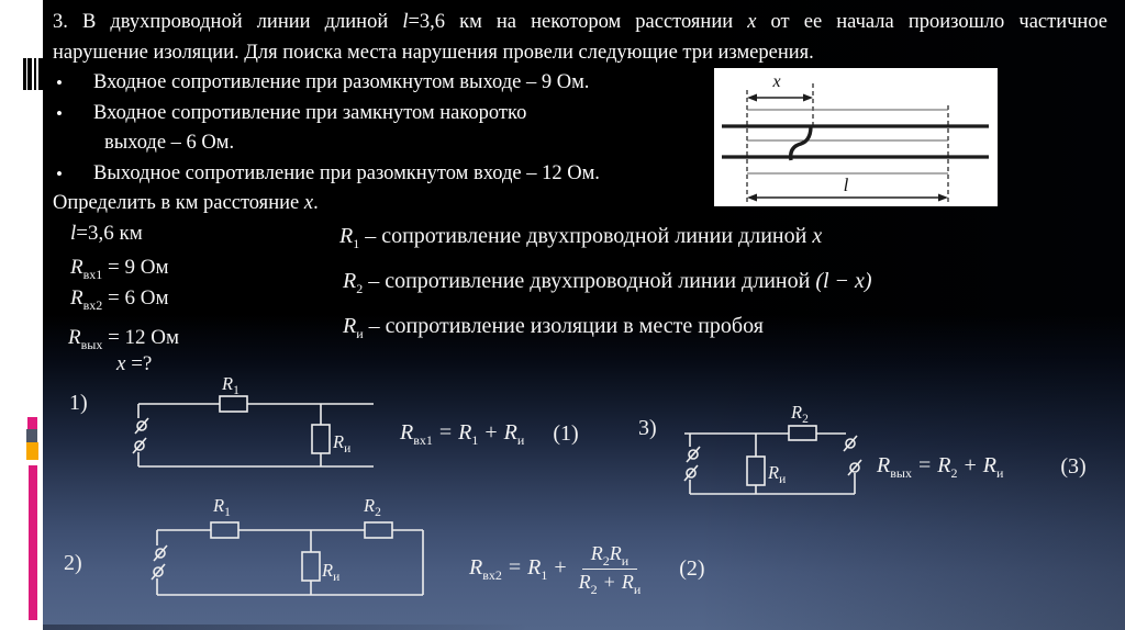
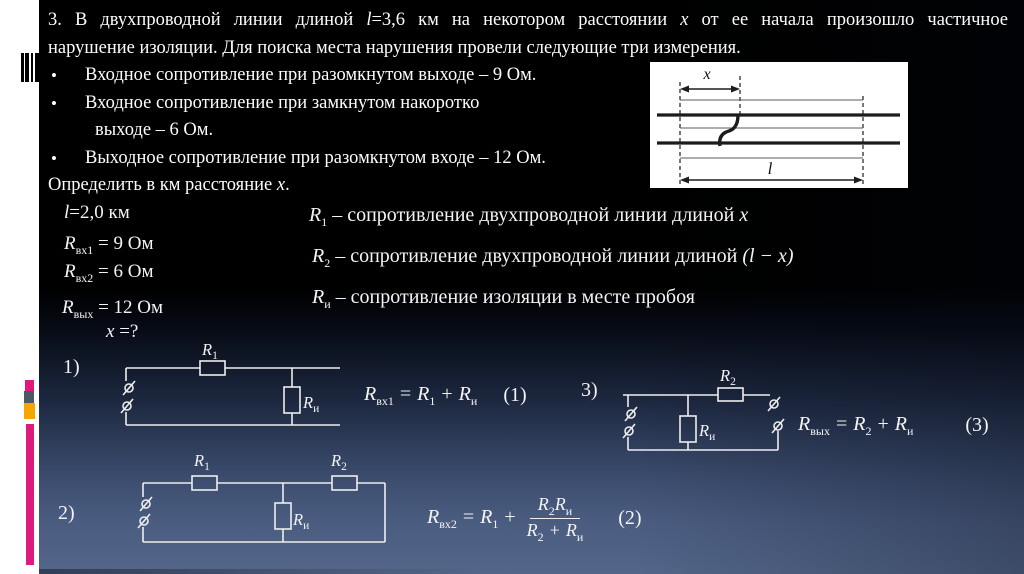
  3. В двухпроводной линии длиной l=3,6 км на некотором расстоянии x от ее начала произошло частичное
  нарушение изоляции. Для поиска места нарушения провели следующие три измерения.
  •
  Входное сопротивление при разомкнутом выходе – 9 Ом.
  •
  Входное сопротивление при замкнутом накоротко
  выходе – 6 Ом.
  •
  Выходное сопротивление при разомкнутом входе – 12 Ом.
  Определить в км расстояние x.
  x
  l
- l=3,6 км
+ l=2,0 км
  Rвх1 = 9 Ом
  Rвх2 = 6 Ом
  Rвых = 12 Ом
  x =?
  R1 – сопротивление двухпроводной линии длиной x
  R2 – сопротивление двухпроводной линии длиной (l − x)
  Rи – сопротивление изоляции в месте пробоя
  1)
  R1
  Rи
  Rвх1= R1+ Rи
  (1)
  3)
  R2
  Rи
  Rвых= R2+ Rи
  (3)
  2)
  R1
  R2
  Rи
  Rвх2= R1+
  R2Rи
  R2+ Rи
  (2)
